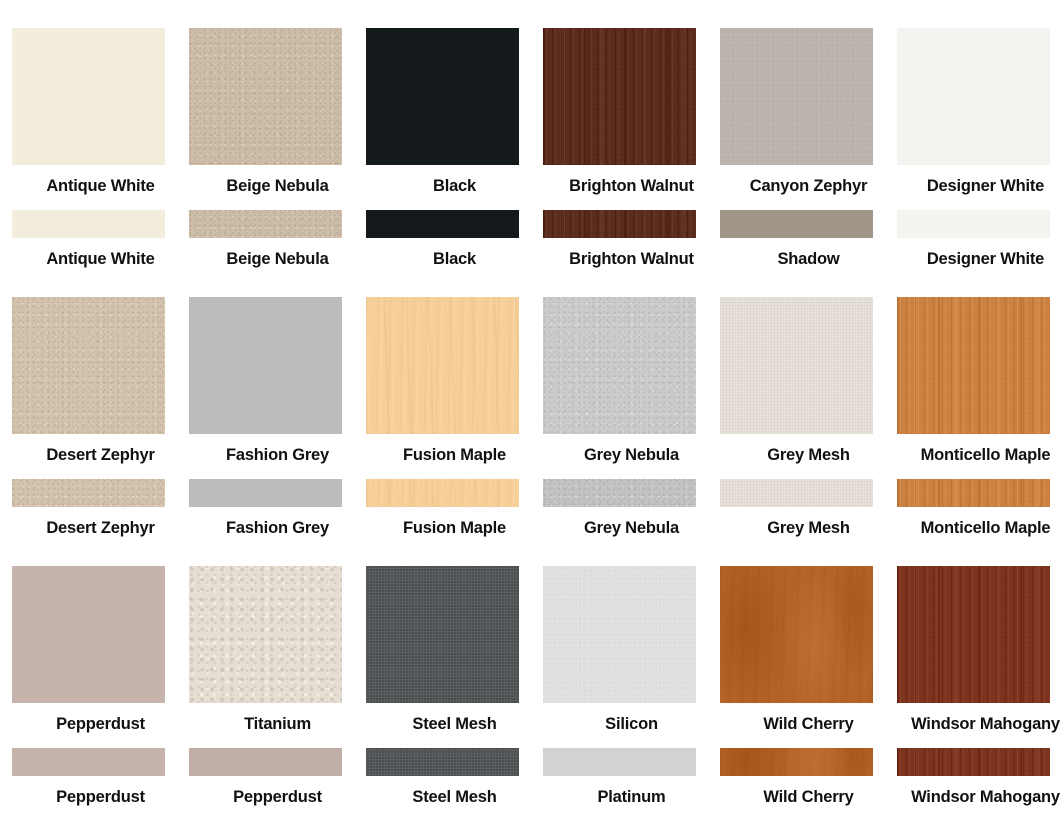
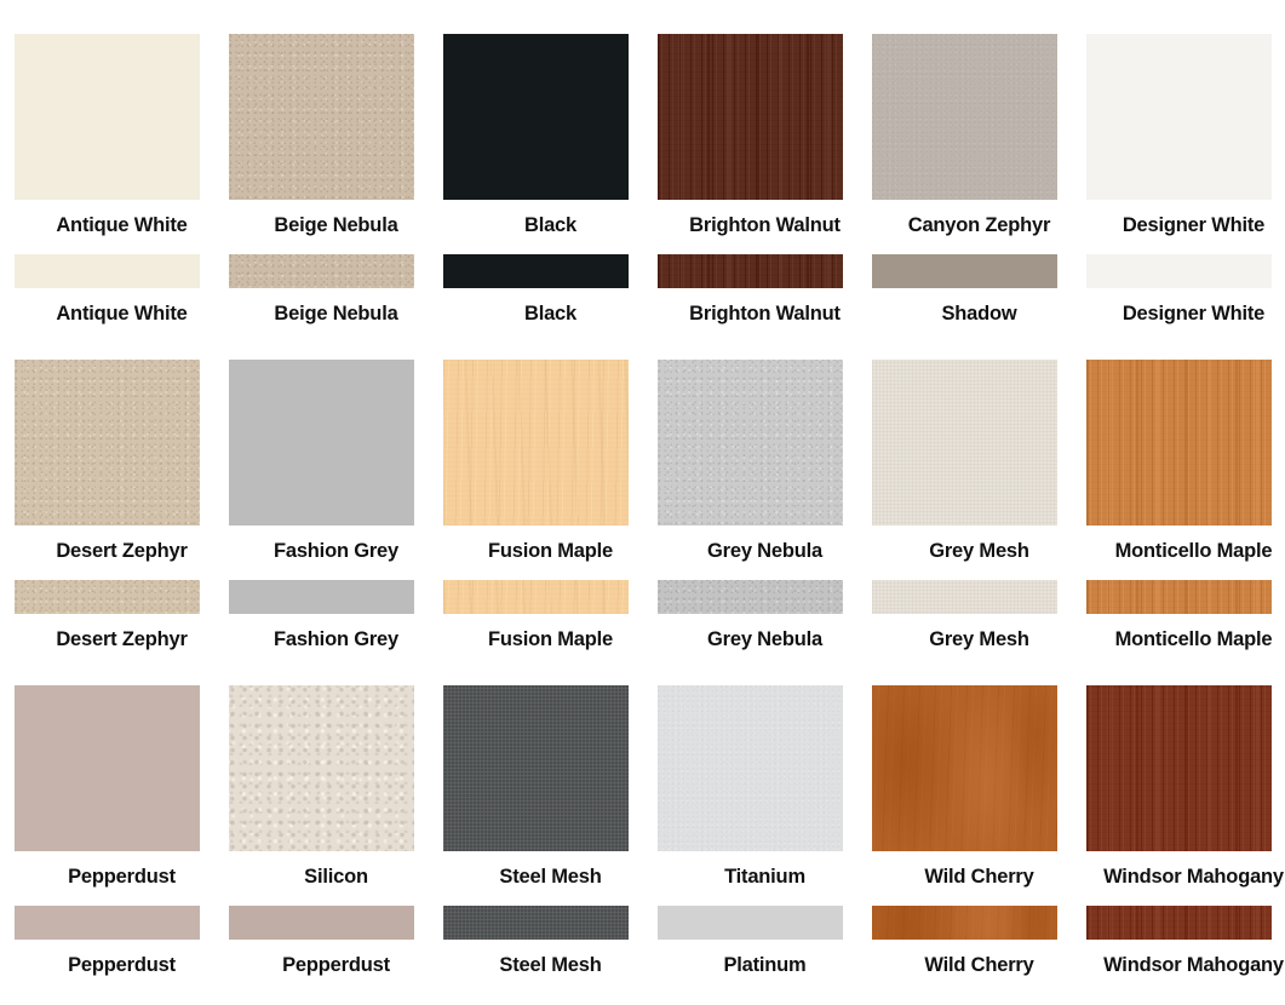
  Antique White
  Beige Nebula
  Black
  Brighton Walnut
  Canyon Zephyr
  Designer White
  Antique White
  Beige Nebula
  Black
  Brighton Walnut
  Shadow
  Designer White
  Desert Zephyr
  Fashion Grey
  Fusion Maple
  Grey Nebula
  Grey Mesh
  Monticello Maple
  Desert Zephyr
  Fashion Grey
  Fusion Maple
  Grey Nebula
  Grey Mesh
  Monticello Maple
  Pepperdust
- Titanium
+ Silicon
  Steel Mesh
- Silicon
+ Titanium
  Wild Cherry
  Windsor Mahogany
  Pepperdust
  Pepperdust
  Steel Mesh
  Platinum
  Wild Cherry
  Windsor Mahogany
